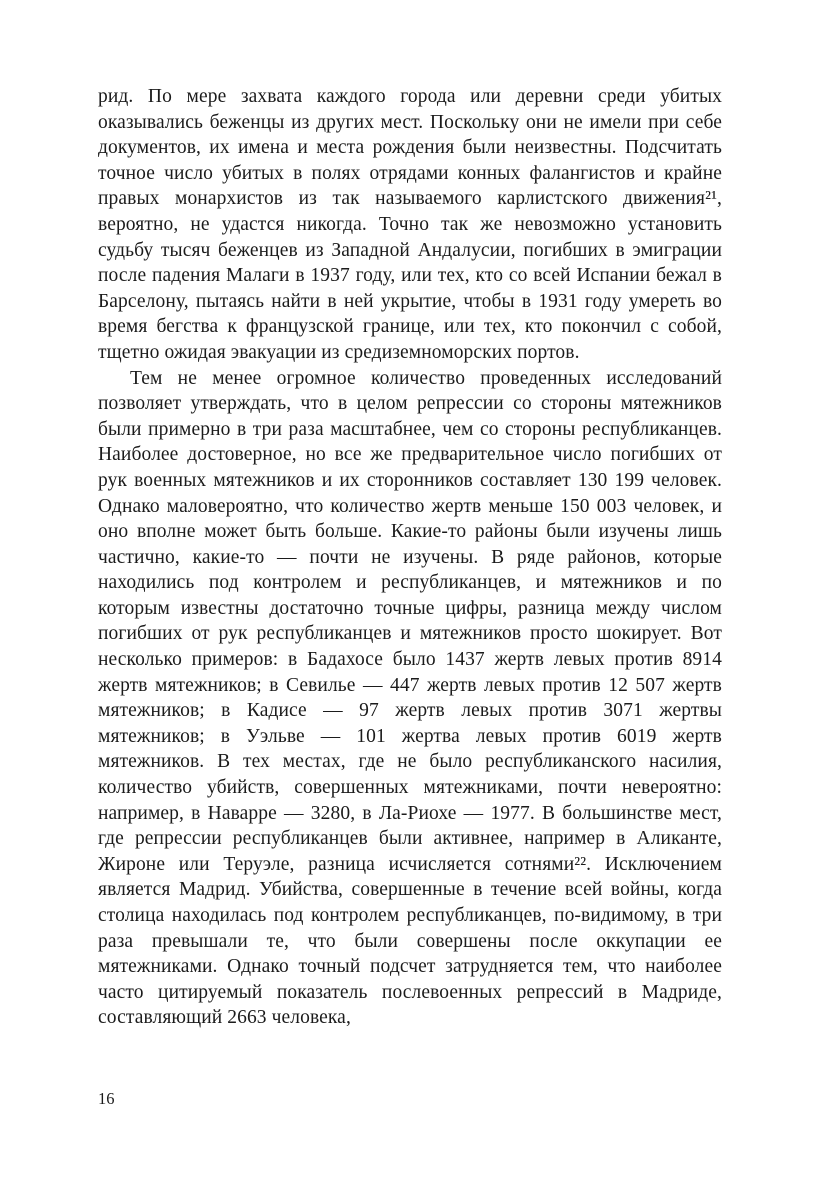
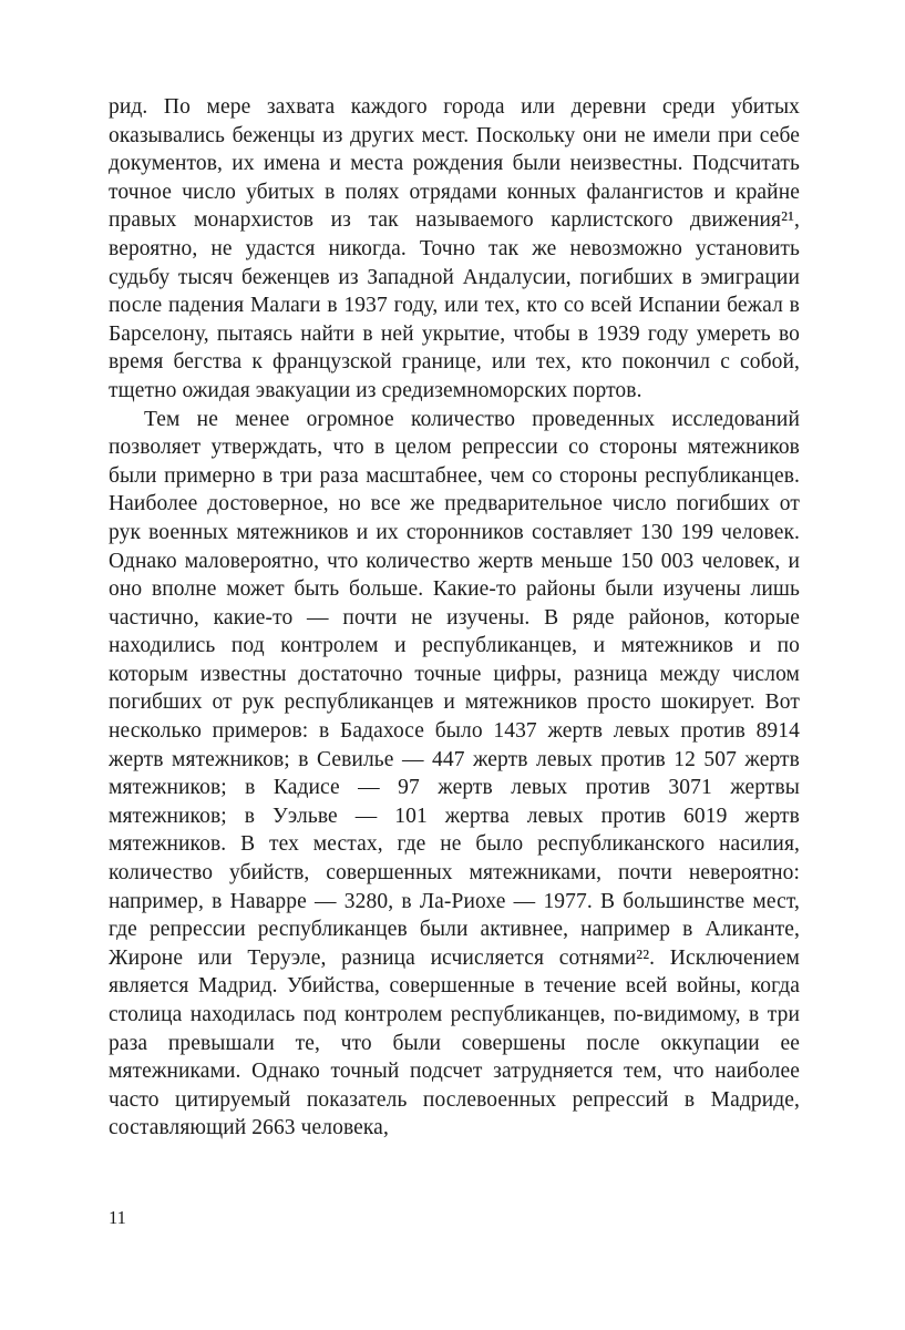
- рид. По мере захвата каждого города или деревни среди убитых оказывались беженцы из других мест. Поскольку они не имели при себе документов, их имена и места рождения были неизвестны. Подсчитать точное число убитых в полях отрядами конных фалангистов и крайне правых монархистов из так называемого карлистского движения²¹, вероятно, не удастся никогда. Точно так же невозможно установить судьбу тысяч беженцев из Западной Андалусии, погибших в эмиграции после падения Малаги в 1937 году, или тех, кто со всей Испании бежал в Барселону, пытаясь найти в ней укрытие, чтобы в 1931 году умереть во время бегства к французской границе, или тех, кто покончил с собой, тщетно ожидая эвакуации из средиземноморских портов.
+ рид. По мере захвата каждого города или деревни среди убитых оказывались беженцы из других мест. Поскольку они не имели при себе документов, их имена и места рождения были неизвестны. Подсчитать точное число убитых в полях отрядами конных фалангистов и крайне правых монархистов из так называемого карлистского движения²¹, вероятно, не удастся никогда. Точно так же невозможно установить судьбу тысяч беженцев из Западной Андалусии, погибших в эмиграции после падения Малаги в 1937 году, или тех, кто со всей Испании бежал в Барселону, пытаясь найти в ней укрытие, чтобы в 1939 году умереть во время бегства к французской границе, или тех, кто покончил с собой, тщетно ожидая эвакуации из средиземноморских портов.
  Тем не менее огромное количество проведенных исследований позволяет утверждать, что в целом репрессии со стороны мятежников были примерно в три раза масштабнее, чем со стороны республиканцев. Наиболее достоверное, но все же предварительное число погибших от рук военных мятежников и их сторонников составляет 130 199 человек. Однако маловероятно, что количество жертв меньше 150 003 человек, и оно вполне может быть больше. Какие-то районы были изучены лишь частично, какие-то — почти не изучены. В ряде районов, которые находились под контролем и республиканцев, и мятежников и по которым известны достаточно точные цифры, разница между числом погибших от рук республиканцев и мятежников просто шокирует. Вот несколько примеров: в Бадахосе было 1437 жертв левых против 8914 жертв мятежников; в Севилье — 447 жертв левых против 12 507 жертв мятежников; в Кадисе — 97 жертв левых против 3071 жертвы мятежников; в Уэльве — 101 жертва левых против 6019 жертв мятежников. В тех местах, где не было республиканского насилия, количество убийств, совершенных мятежниками, почти невероятно: например, в Наварре — 3280, в Ла-Риохе — 1977. В большинстве мест, где репрессии республиканцев были активнее, например в Аликанте, Жироне или Теруэле, разница исчисляется сотнями²². Исключением является Мадрид. Убийства, совершенные в течение всей войны, когда столица находилась под контролем республиканцев, по-видимому, в три раза превышали те, что были совершены после оккупации ее мятежниками. Однако точный подсчет затрудняется тем, что наиболее часто цитируемый показатель послевоенных репрессий в Мадриде, составляющий 2663 человека,
- 16
+ 11
